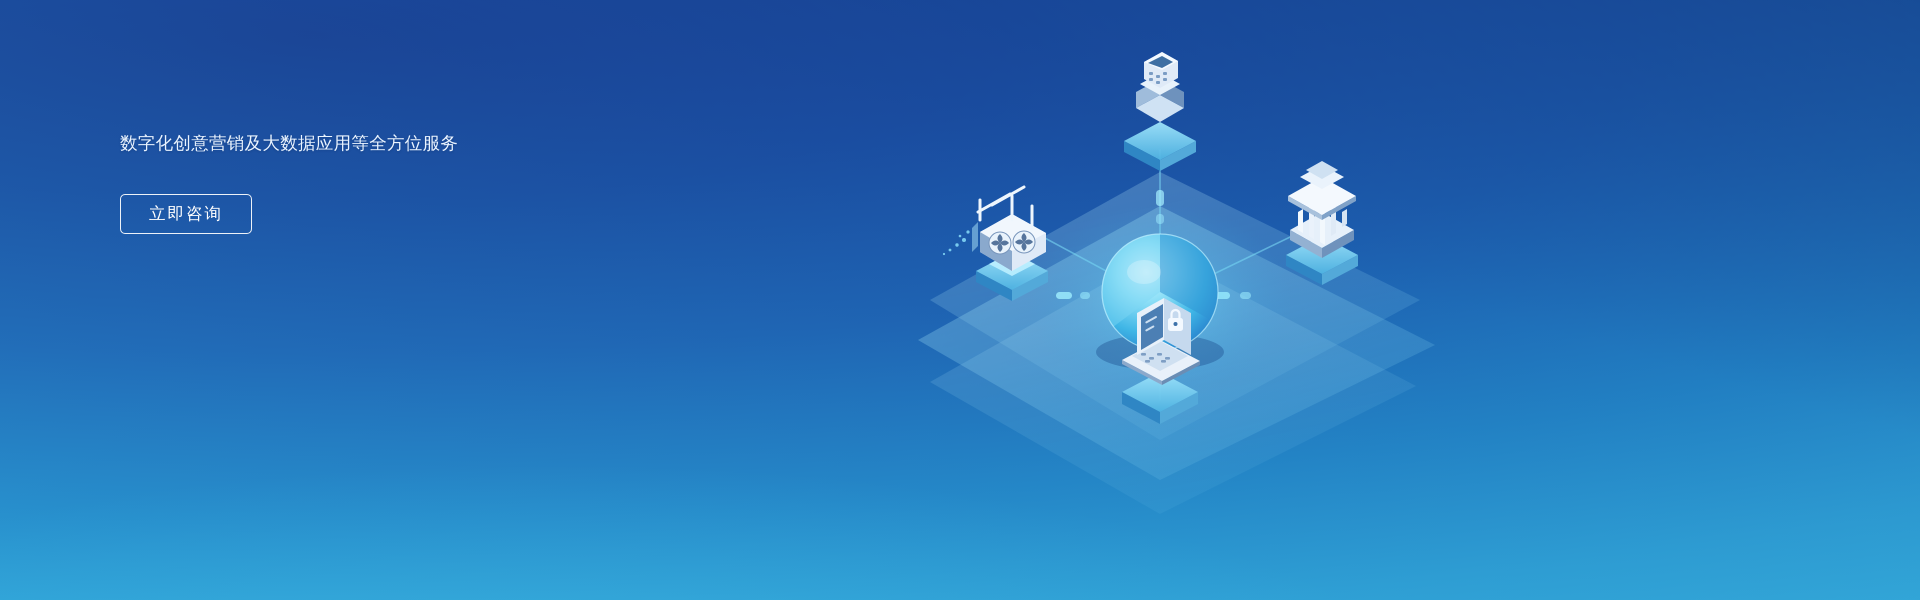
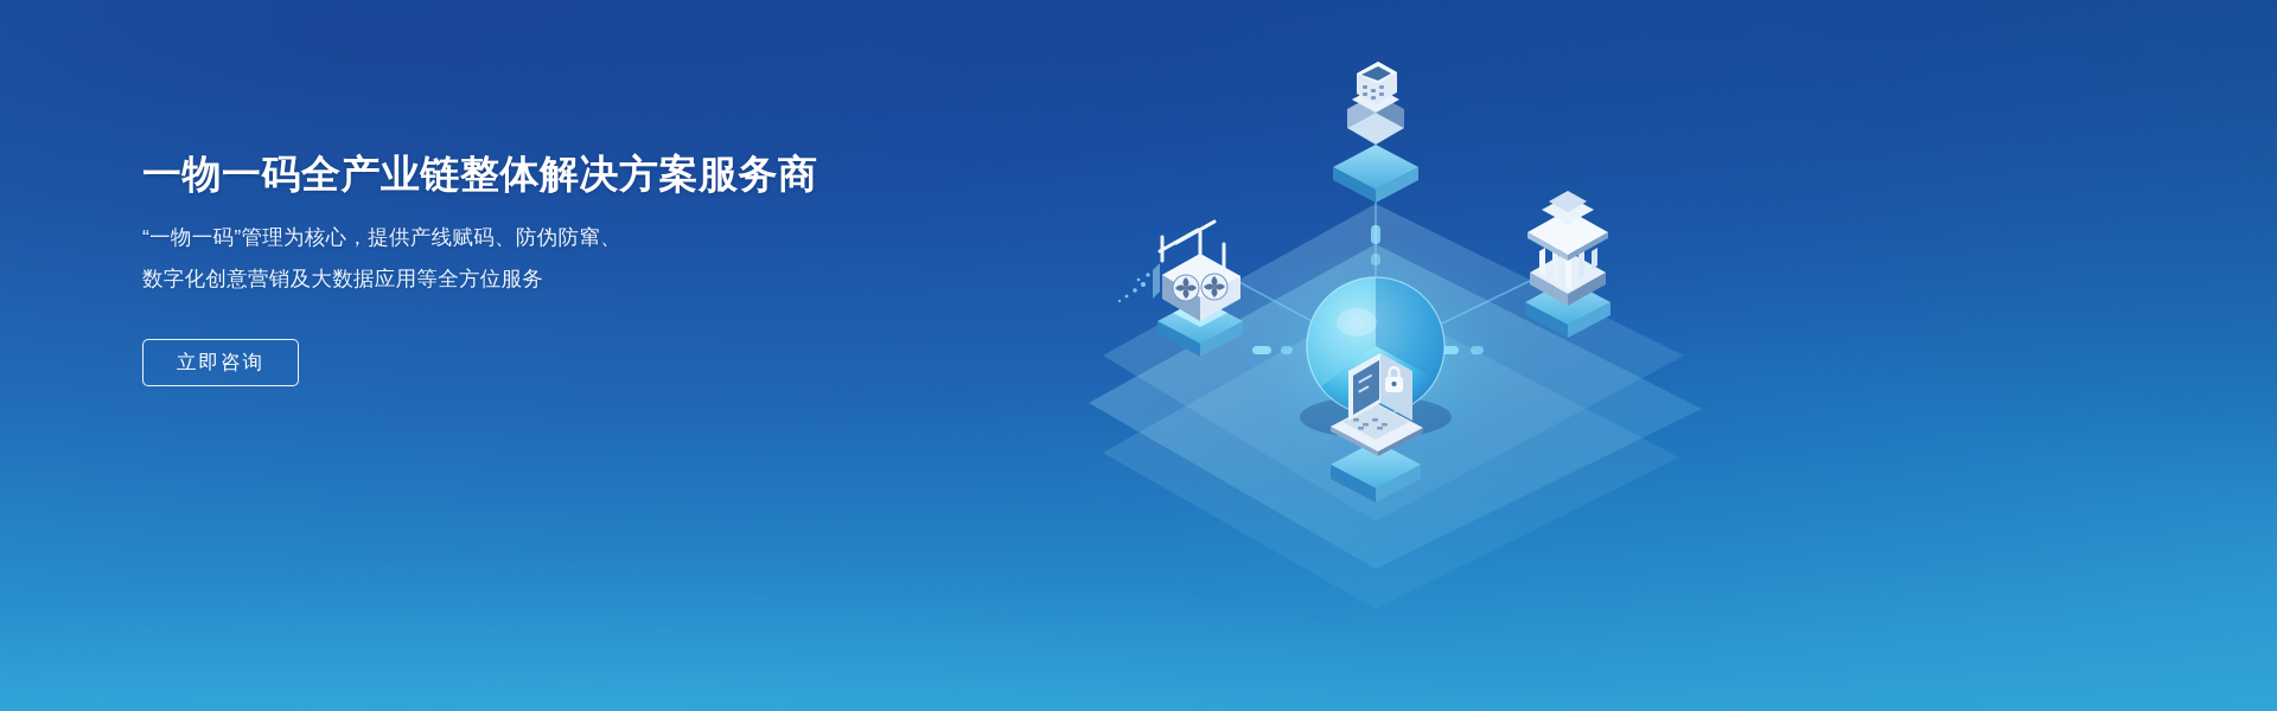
+ 一物一码全产业链整体解决方案服务商
+ “一物一码”管理为核心，提供产线赋码、防伪防窜、
  数字化创意营销及大数据应用等全方位服务
  立即咨询
